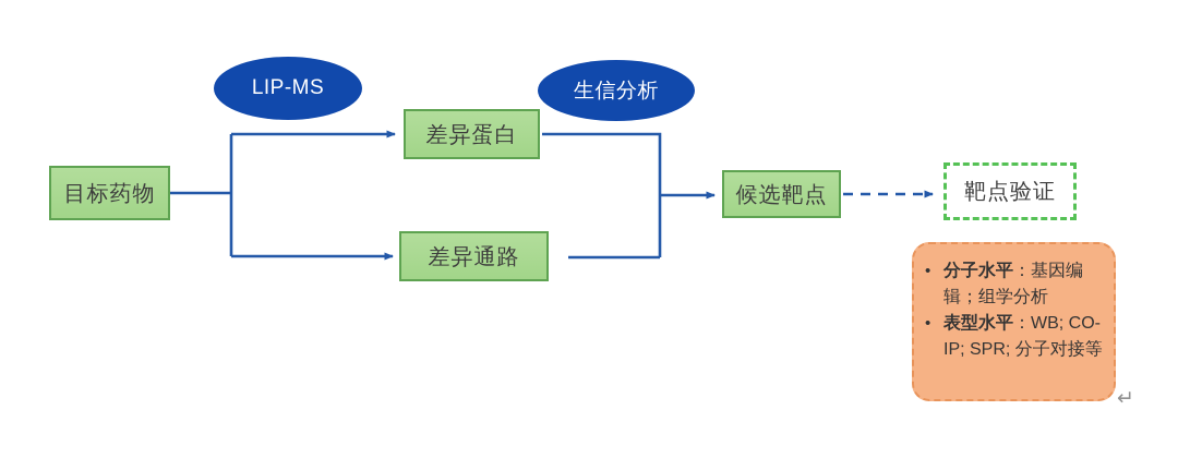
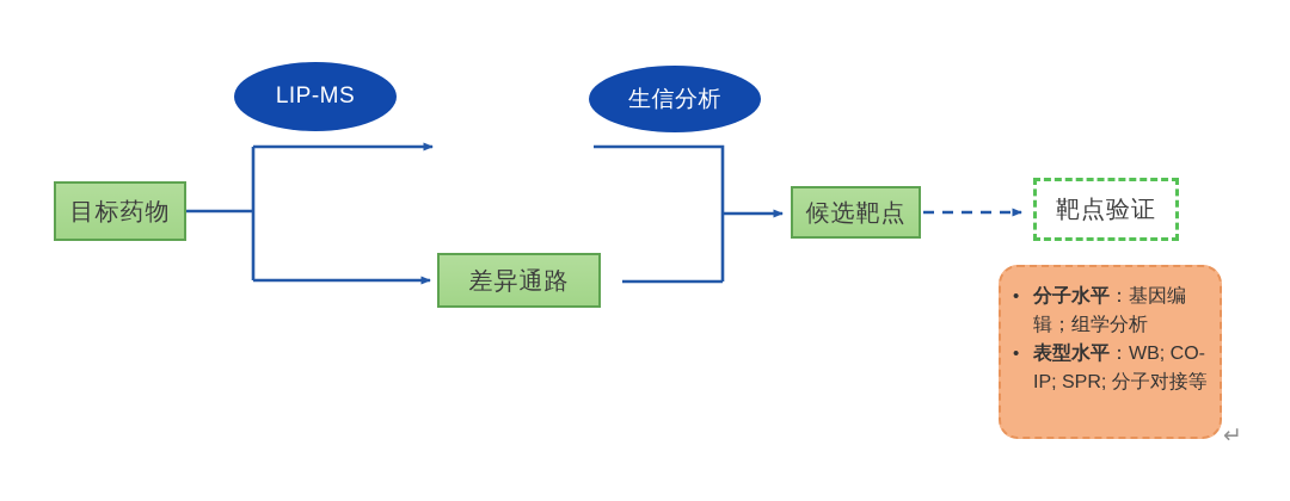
  目标药物
- 差异蛋白
  差异通路
  候选靶点
  LIP-MS
  生信分析
  靶点验证
  •
  分子水平：基因编辑；组学分析
  •
  表型水平：WB; CO-IP; SPR; 分子对接等
  ↵
